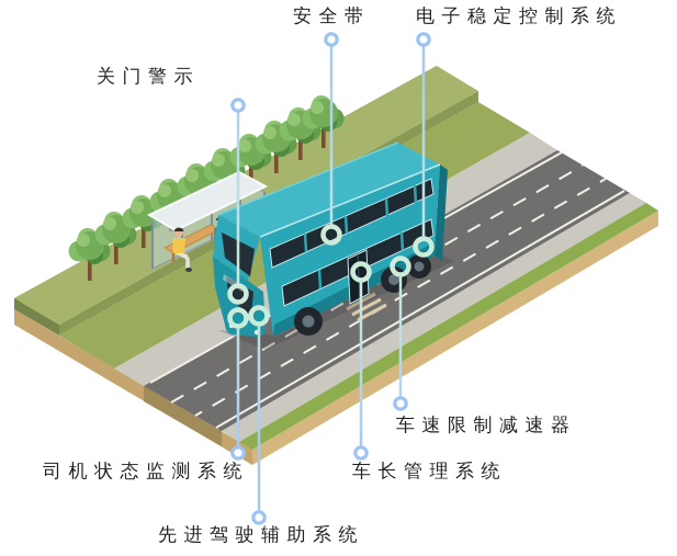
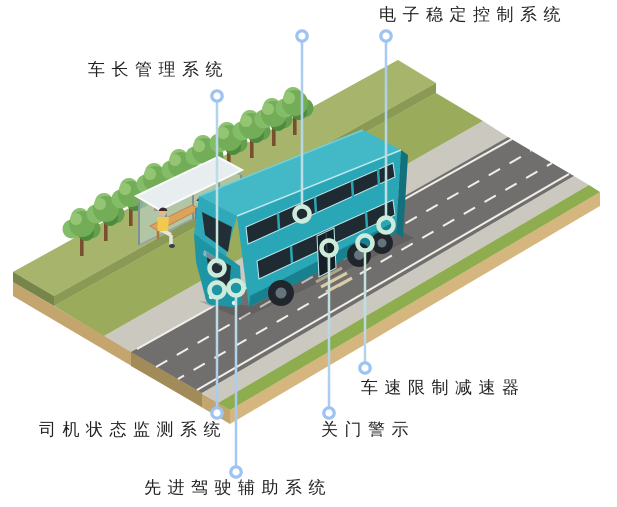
- 安全带
  电子稳定控制系统
- 关门警示
+ 车长管理系统
  司机状态监测系统
  先进驾驶辅助系统
- 车长管理系统
+ 关门警示
  车速限制减速器
